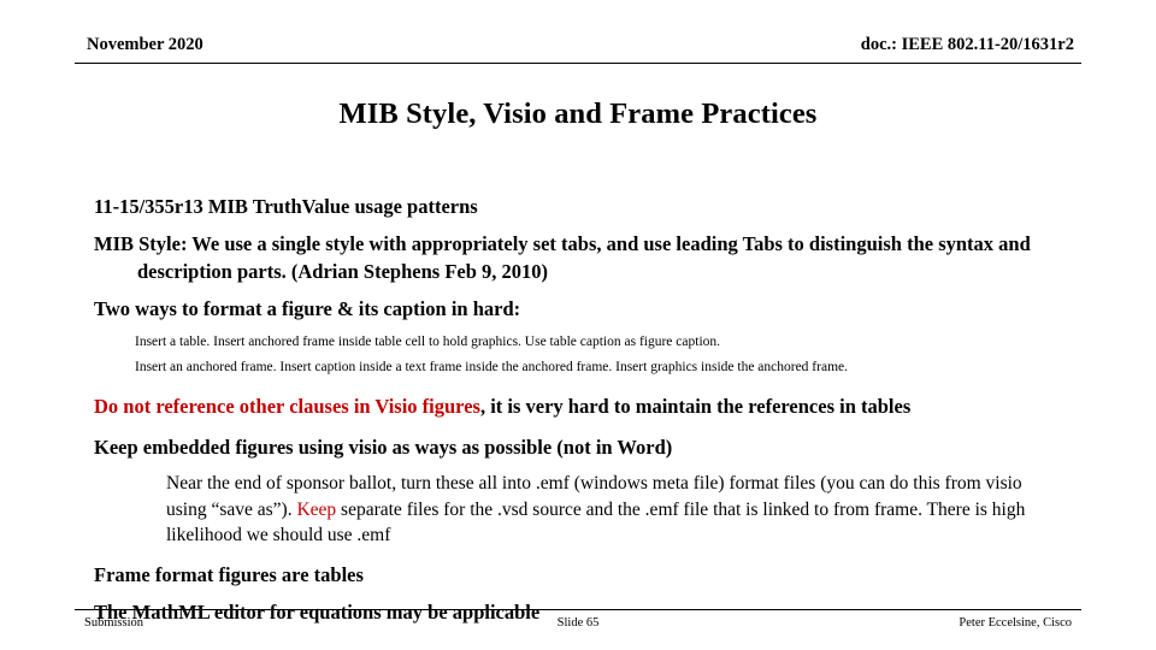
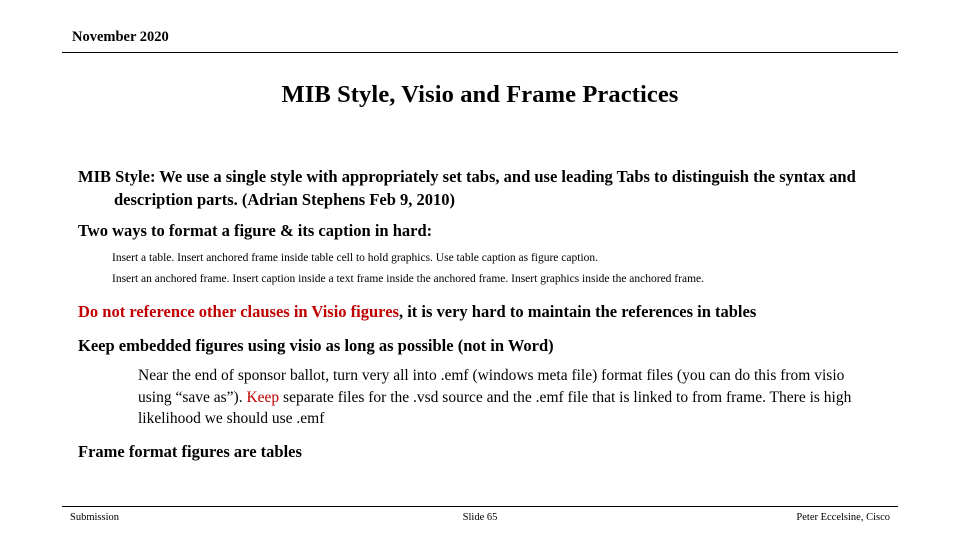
  November 2020
- doc.: IEEE 802.11-20/1631r2
  MIB Style, Visio and Frame Practices
- 11-15/355r13 MIB TruthValue usage patterns
  MIB Style: We use a single style with appropriately set tabs, and use leading Tabs to distinguish the syntax and description parts. (Adrian Stephens Feb 9, 2010)
  Two ways to format a figure & its caption in hard:
  Insert a table. Insert anchored frame inside table cell to hold graphics. Use table caption as figure caption.
  Insert an anchored frame. Insert caption inside a text frame inside the anchored frame. Insert graphics inside the anchored frame.
  Do not reference other clauses in Visio figures, it is very hard to maintain the references in tables
- Keep embedded figures using visio as ways as possible (not in Word)
+ Keep embedded figures using visio as long as possible (not in Word)
- Near the end of sponsor ballot, turn these all into .emf (windows meta file) format files (you can do this from visio using “save as”). Keep separate files for the .vsd source and the .emf file that is linked to from frame. There is high likelihood we should use .emf
+ Near the end of sponsor ballot, turn very all into .emf (windows meta file) format files (you can do this from visio using “save as”). Keep separate files for the .vsd source and the .emf file that is linked to from frame. There is high likelihood we should use .emf
  Frame format figures are tables
- The MathML editor for equations may be applicable
  Submission
  Slide 65
  Peter Eccelsine, Cisco
